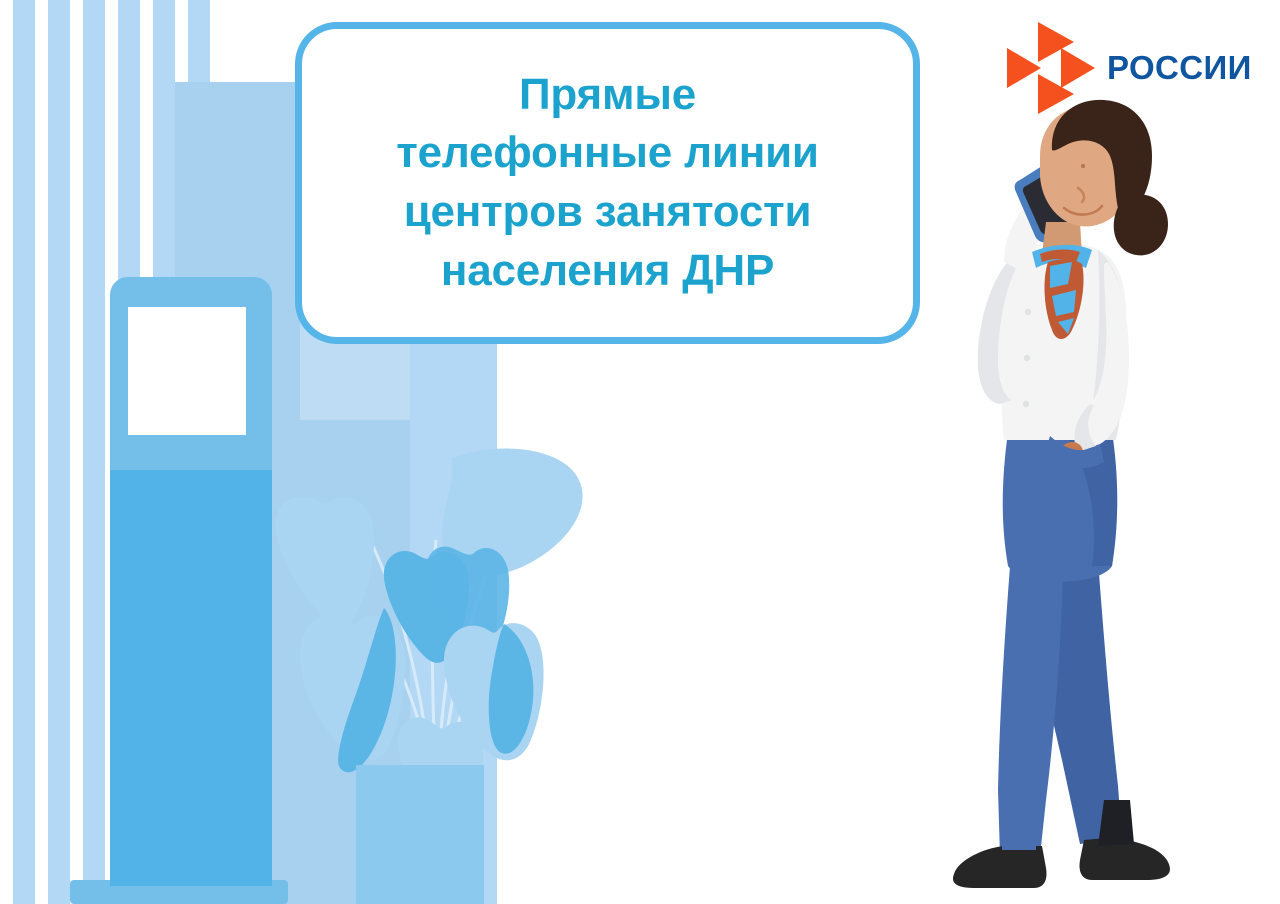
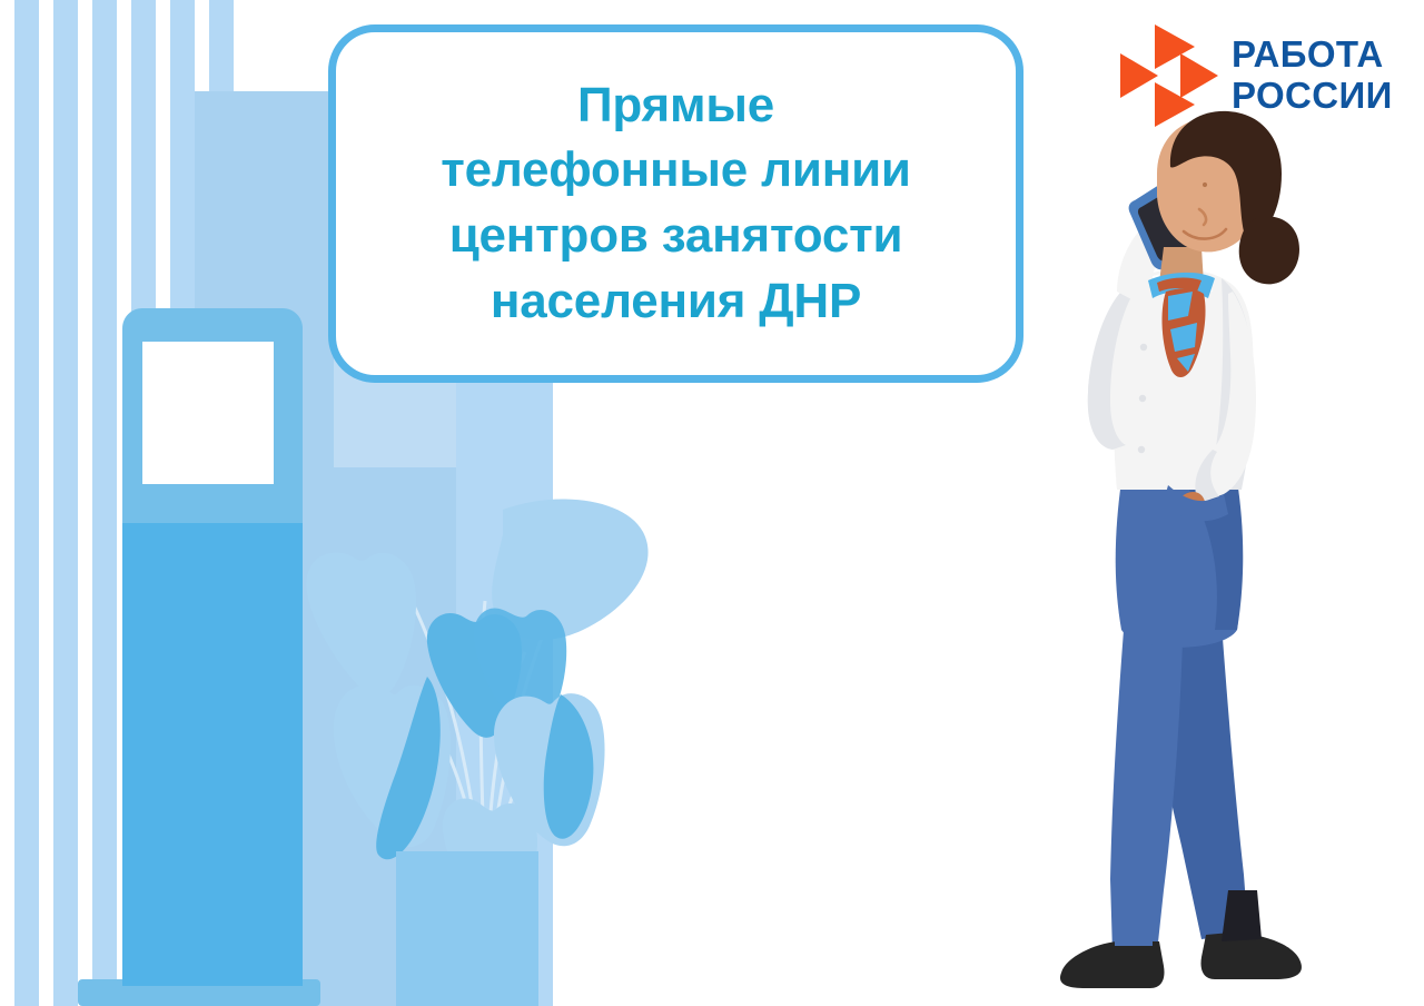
  Прямые
  телефонные линии
  центров занятости
  населения ДНР
+ РАБОТА
  РОССИИ
